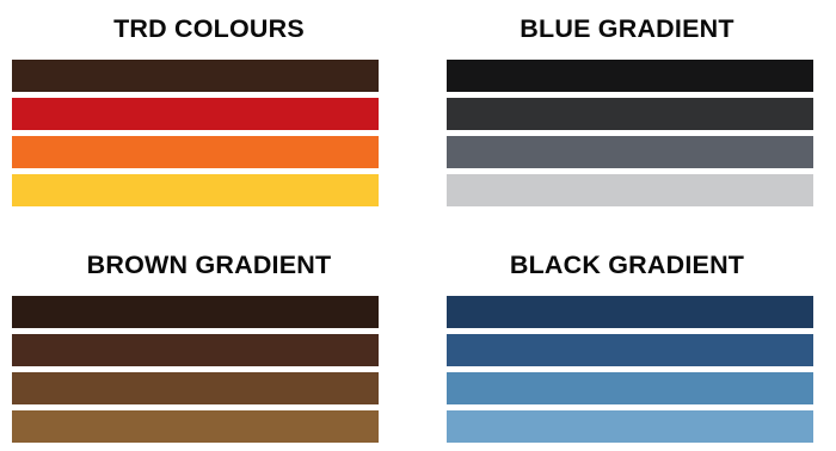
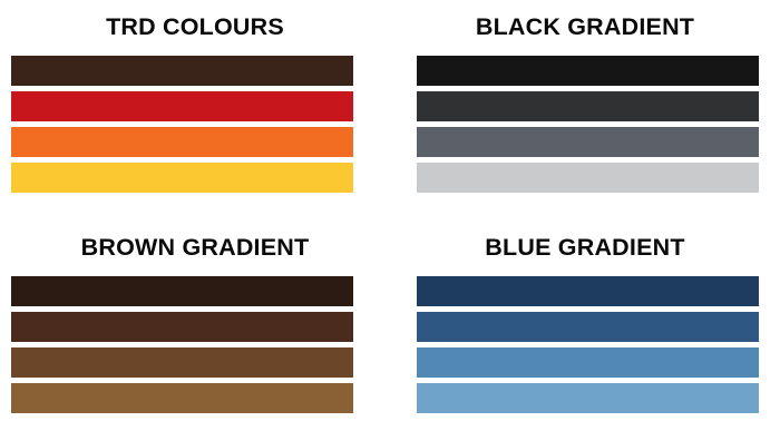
  TRD COLOURS
- BLUE GRADIENT
+ BLACK GRADIENT
  BROWN GRADIENT
- BLACK GRADIENT
+ BLUE GRADIENT
